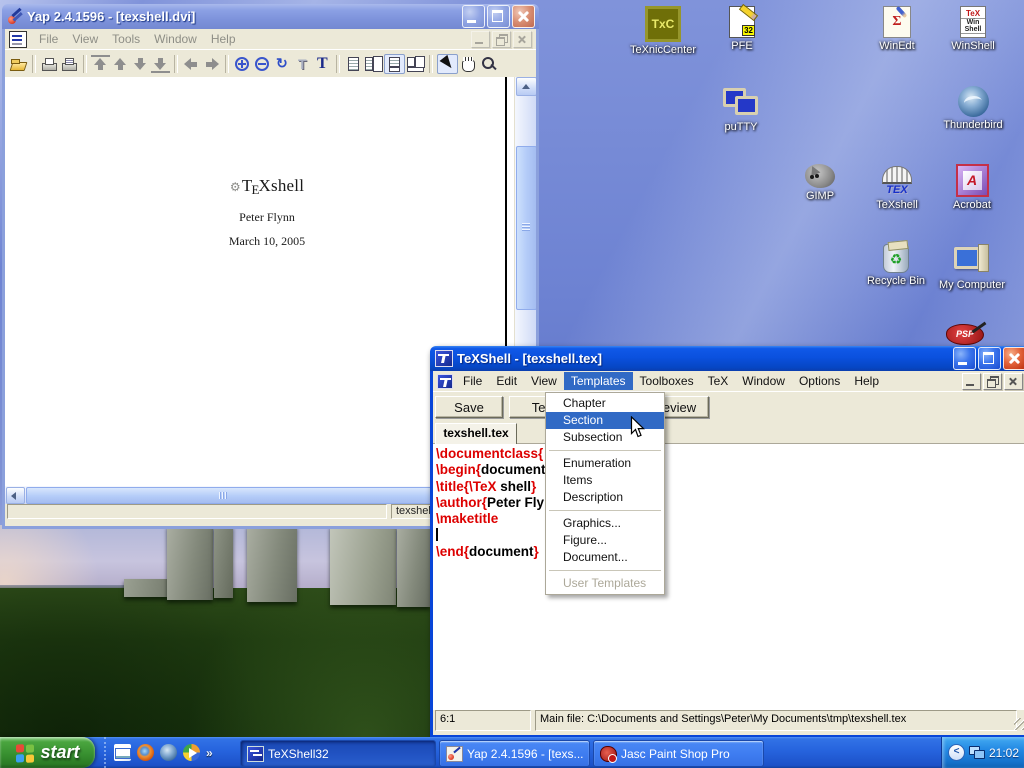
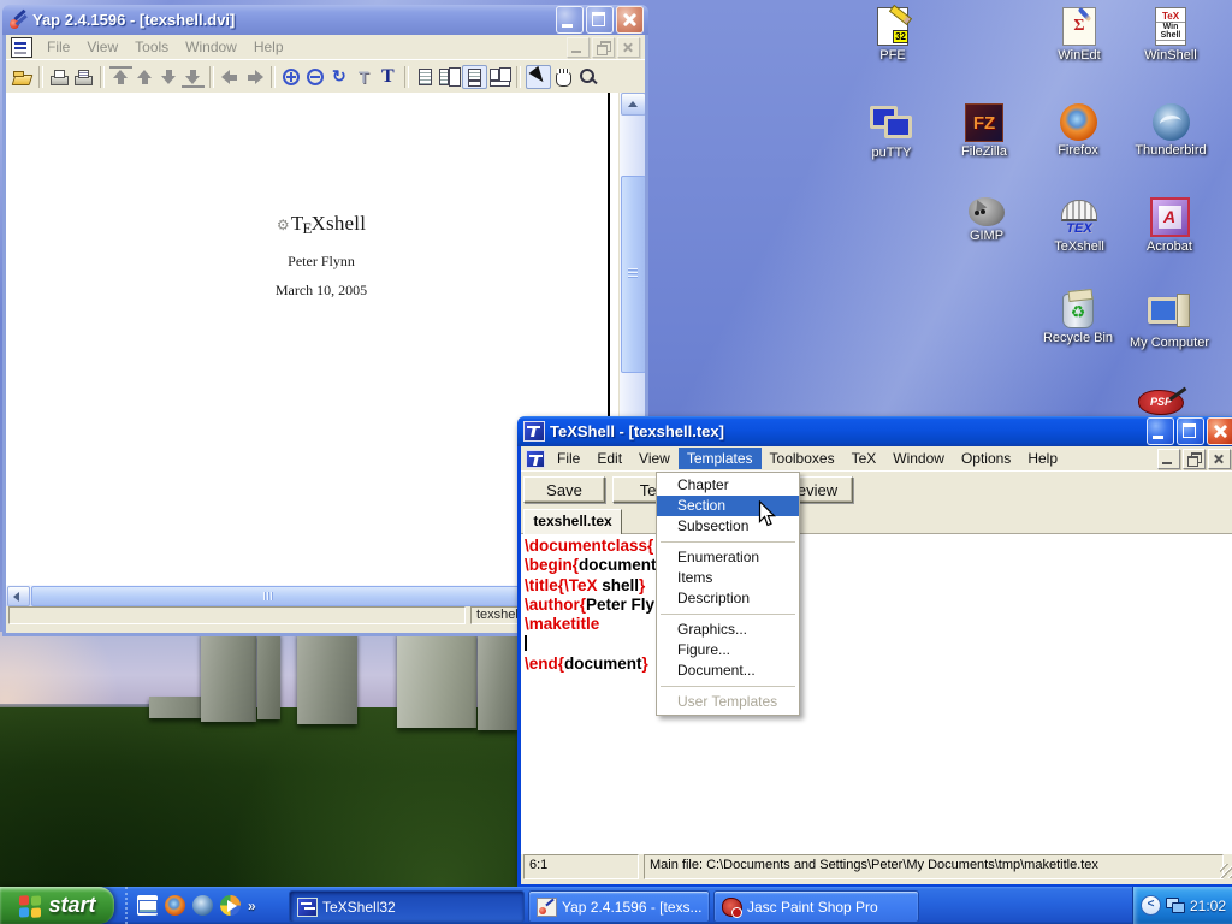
- TxC
- TeXnicCenter
  32
  PFE
  Σ
  WinEdt
  TeX
  WinShell
  puTTY
+ FZ
+ FileZilla
+ Firefox
  Thunderbird
  GIMP
  TEX
  TeXshell
  A
  Acrobat
  ♻
  Recycle Bin
  My Computer
  PSP
  Yap 2.4.1596 - [texshell.dvi]
  File
  View
  Tools
  Window
  Help
  ⚙TEXshell
  Peter Flynn
  March 10, 2005
  TeXShell - [texshell.tex]
  File
  Edit
  View
  Templates
  Toolboxes
  TeX
  Window
  Options
  Help
  Save
  eview
  texshell.tex
  \documentclass{
  \begin{document
  \title{\TeX shell}
  \author{Peter Fly
  \maketitle
  \end{document}
  6:1
- Main file: C:\Documents and Settings\Peter\My Documents\tmp\texshell.tex
+ Main file: C:\Documents and Settings\Peter\My Documents\tmp\maketitle.tex
  Chapter
  Section
  Subsection
  Enumeration
  Items
  Description
  Graphics...
  Figure...
  Document...
  User Templates
  start
  »
  TeXShell32
  Yap 2.4.1596 - [texs...
  Jasc Paint Shop Pro
  <
  21:02
